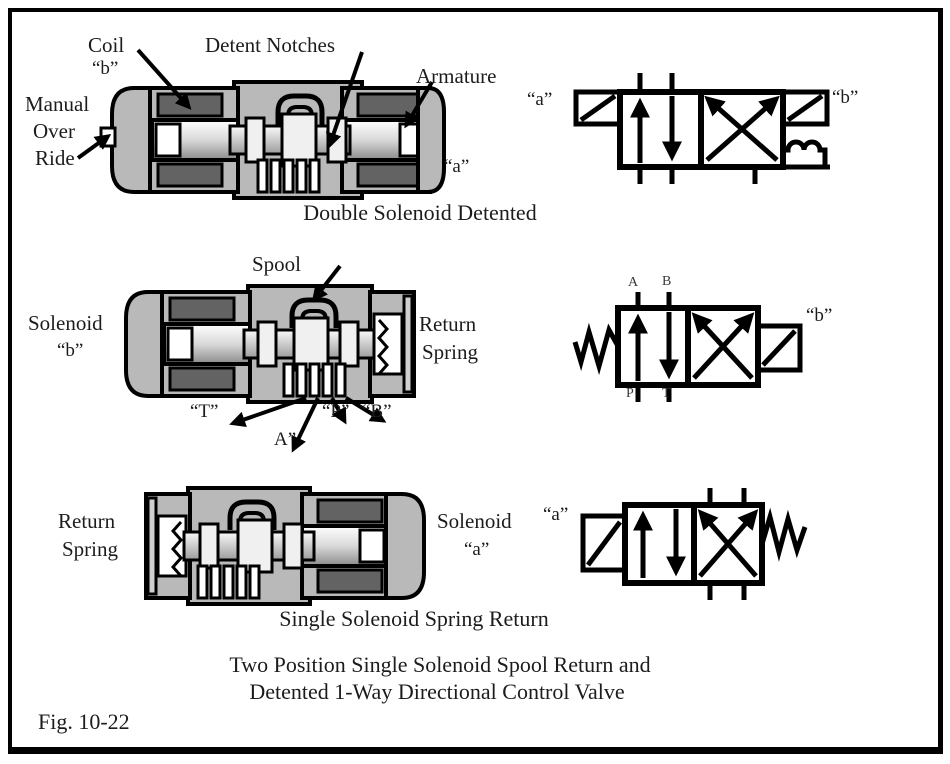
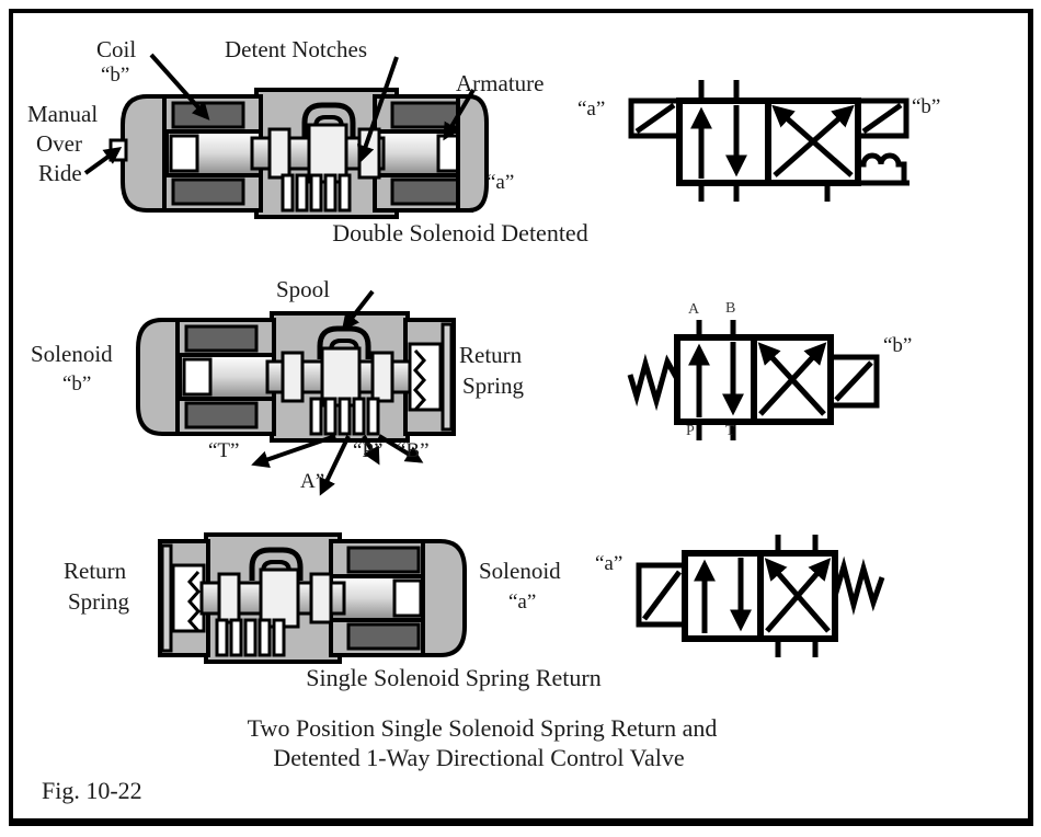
  Coil
  “b”
  Detent Notches
  Armature
  Manual
  Over
  Ride
  “a”
  Double Solenoid Detented
  “a”
  “b”
  Spool
  Solenoid
  “b”
  Return
  Spring
  “T”
  A”
  “P”
  “B”
  A
  B
  P
  T
  “b”
  Return
  Spring
  Solenoid
  “a”
  “a”
  Single Solenoid Spring Return
- Two Position Single Solenoid Spool Return and
+ Two Position Single Solenoid Spring Return and
  Detented 1-Way Directional Control Valve
  Fig. 10-22
